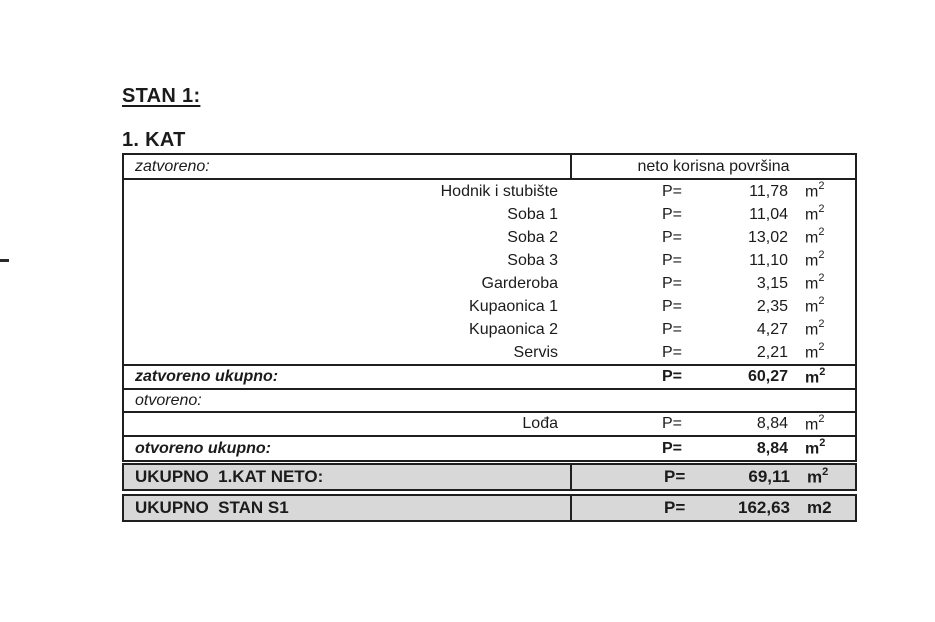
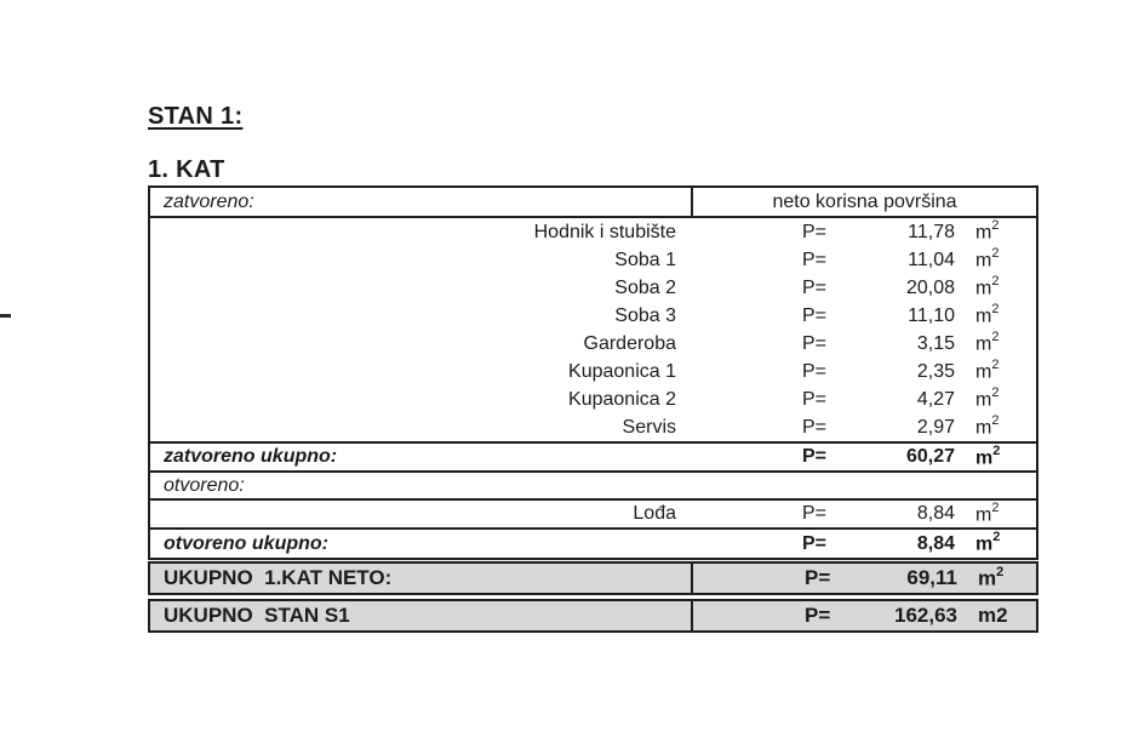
  STAN 1:
  1. KAT
  zatvoreno:
  neto korisna površina
  Hodnik i stubište
  P=
  11,78
  m2
  Soba 1
  P=
  11,04
  m2
  Soba 2
  P=
- 13,02
+ 20,08
  m2
  Soba 3
  P=
  11,10
  m2
  Garderoba
  P=
  3,15
  m2
  Kupaonica 1
  P=
  2,35
  m2
  Kupaonica 2
  P=
  4,27
  m2
  Servis
  P=
- 2,21
+ 2,97
  m2
  zatvoreno ukupno:
  P=
  60,27
  m2
  otvoreno:
  Lođa
  P=
  8,84
  m2
  otvoreno ukupno:
  P=
  8,84
  m2
  UKUPNO 1.KAT NETO:
  P=
  69,11
  m2
  UKUPNO STAN S1
  P=
  162,63
  m2
